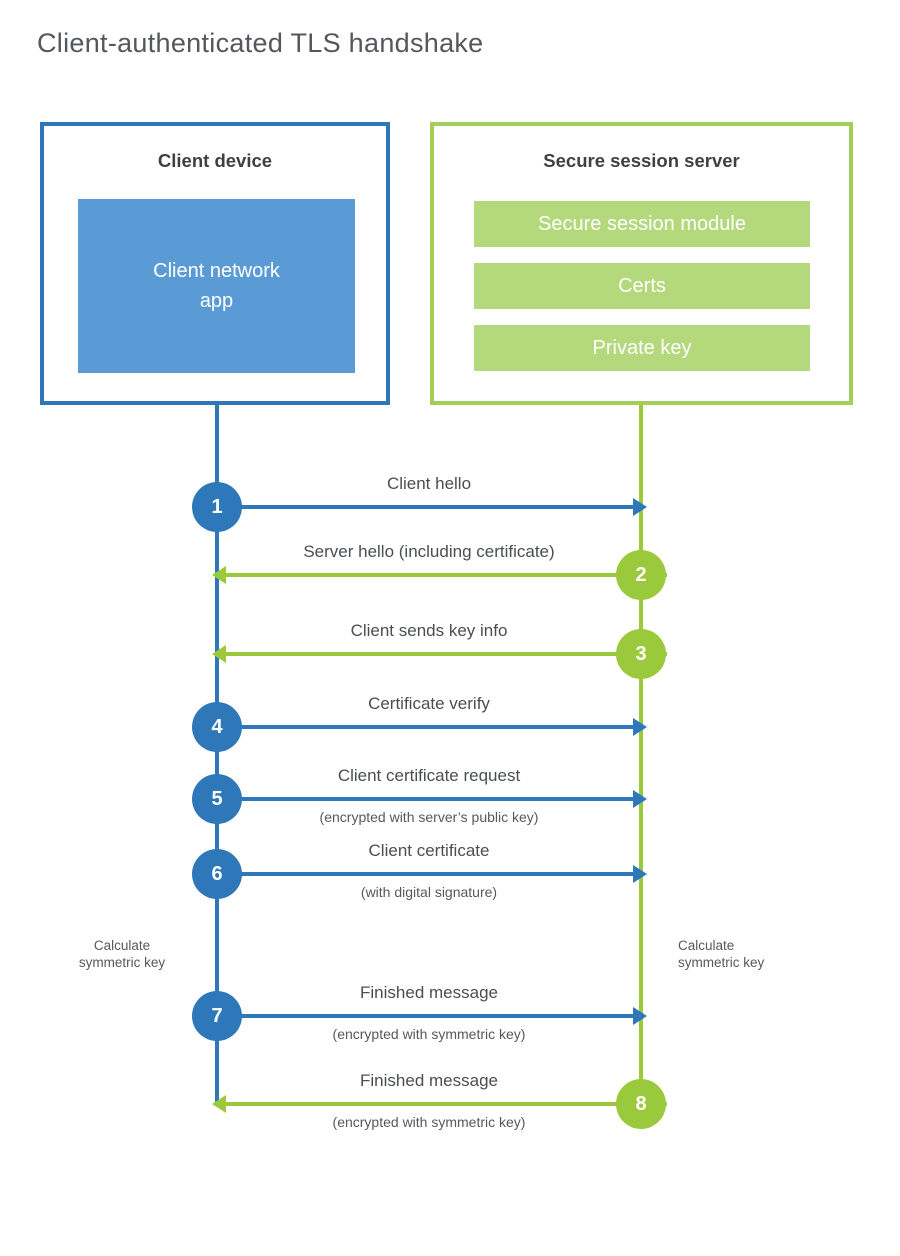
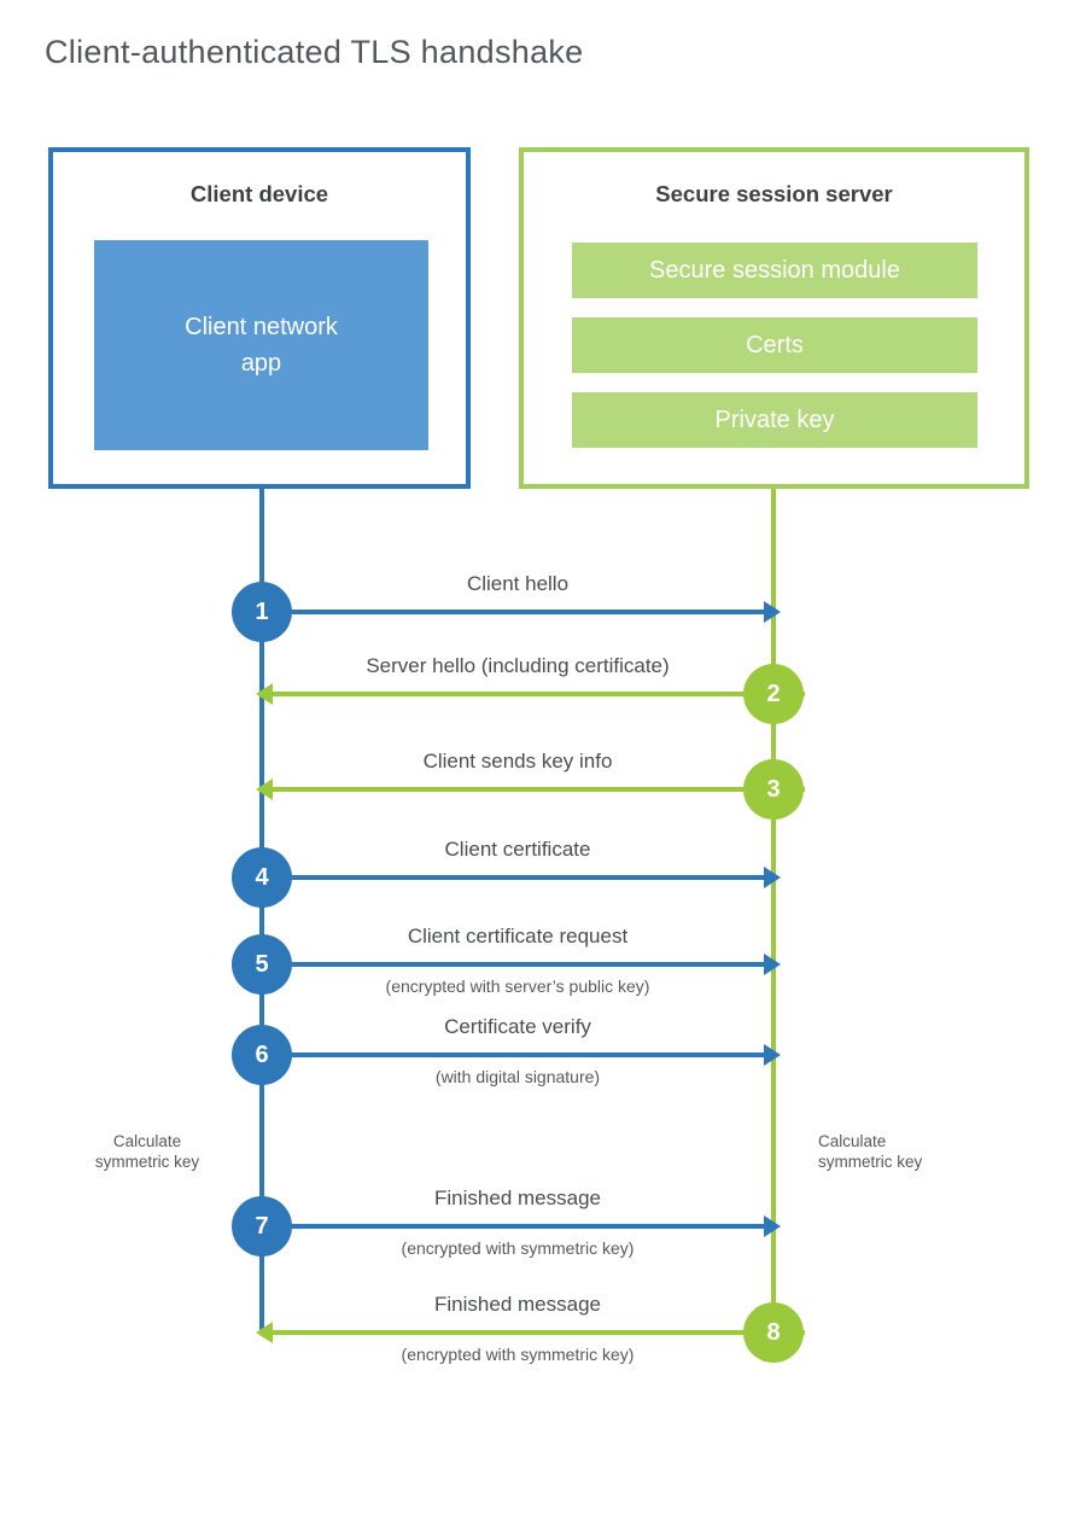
  Client-authenticated TLS handshake
  Client device
  Client network
  app
  Secure session server
  Secure session module
  Certs
  Private key
  Client hello
  1
  Server hello (including certificate)
  2
  Client sends key info
  3
- Certificate verify
+ Client certificate
  4
  Client certificate request
  5
  (encrypted with server’s public key)
- Client certificate
+ Certificate verify
  6
  (with digital signature)
  Finished message
  7
  (encrypted with symmetric key)
  Finished message
  8
  (encrypted with symmetric key)
  Calculate
  symmetric key
  Calculate
  symmetric key
